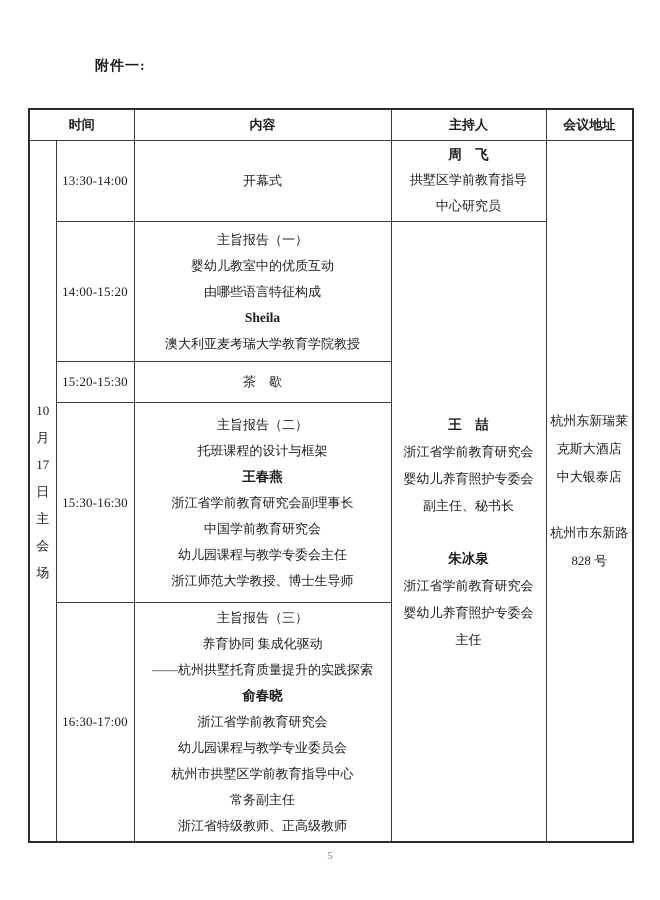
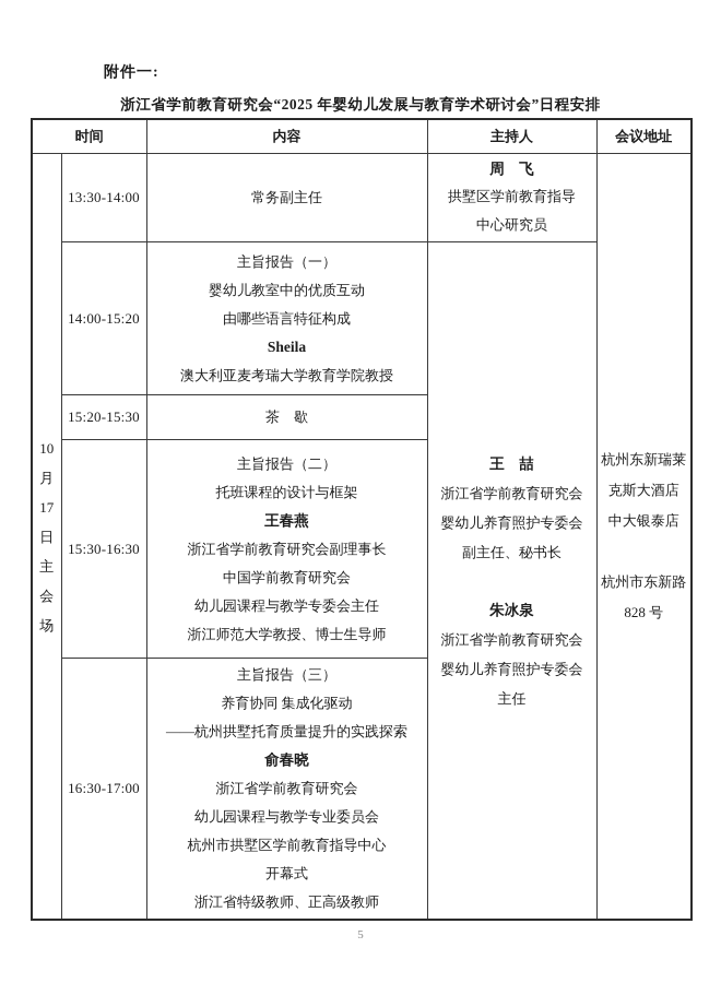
  附件一:
+ 浙江省学前教育研究会“2025 年婴幼儿发展与教育学术研讨会”日程安排
  时间	内容	主持人	会议地址
- 10 月 17 日 主 会 场	13:30-14:00	开幕式	周 飞 拱墅区学前教育指导 中心研究员	杭州东新瑞莱 克斯大酒店 中大银泰店 杭州市东新路 828 号
+ 10 月 17 日 主 会 场	13:30-14:00	常务副主任	周 飞 拱墅区学前教育指导 中心研究员	杭州东新瑞莱 克斯大酒店 中大银泰店 杭州市东新路 828 号
  14:00-15:20	主旨报告（一） 婴幼儿教室中的优质互动 由哪些语言特征构成 Sheila 澳大利亚麦考瑞大学教育学院教授	王 喆 浙江省学前教育研究会 婴幼儿养育照护专委会 副主任、秘书长 朱冰泉 浙江省学前教育研究会 婴幼儿养育照护专委会 主任
  15:20-15:30	茶 歇
  15:30-16:30	主旨报告（二） 托班课程的设计与框架 王春燕 浙江省学前教育研究会副理事长 中国学前教育研究会 幼儿园课程与教学专委会主任 浙江师范大学教授、博士生导师
- 16:30-17:00	主旨报告（三） 养育协同 集成化驱动 ——杭州拱墅托育质量提升的实践探索 俞春晓 浙江省学前教育研究会 幼儿园课程与教学专业委员会 杭州市拱墅区学前教育指导中心 常务副主任 浙江省特级教师、正高级教师
+ 16:30-17:00	主旨报告（三） 养育协同 集成化驱动 ——杭州拱墅托育质量提升的实践探索 俞春晓 浙江省学前教育研究会 幼儿园课程与教学专业委员会 杭州市拱墅区学前教育指导中心 开幕式 浙江省特级教师、正高级教师
  5
